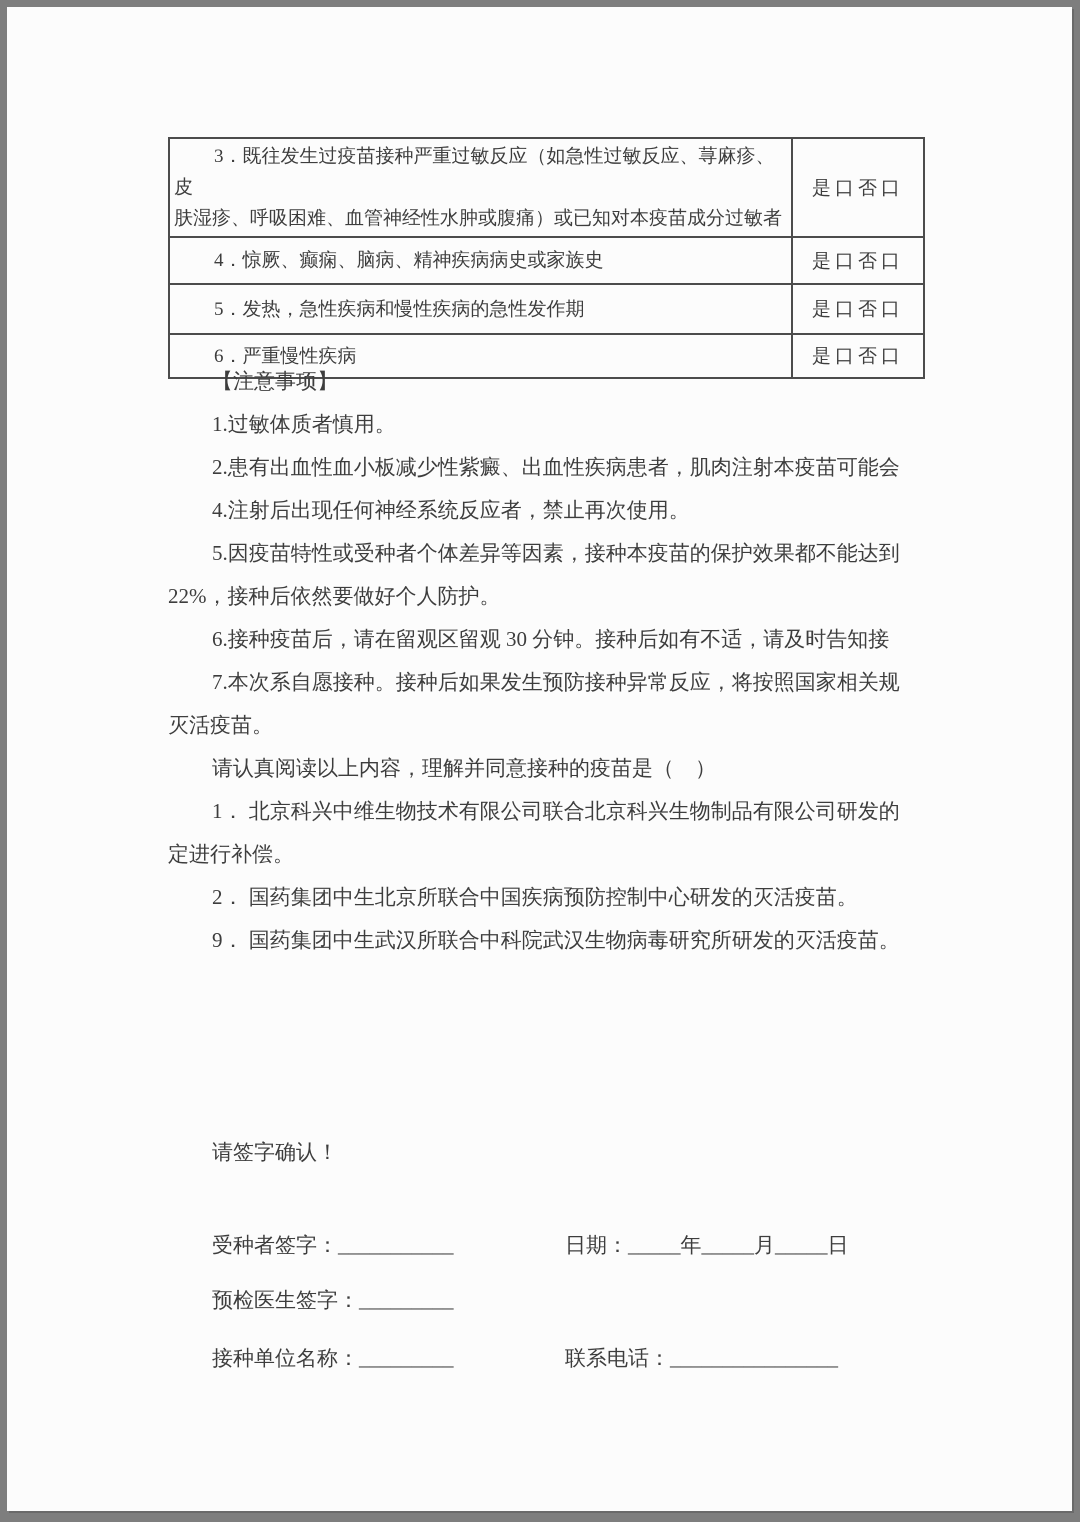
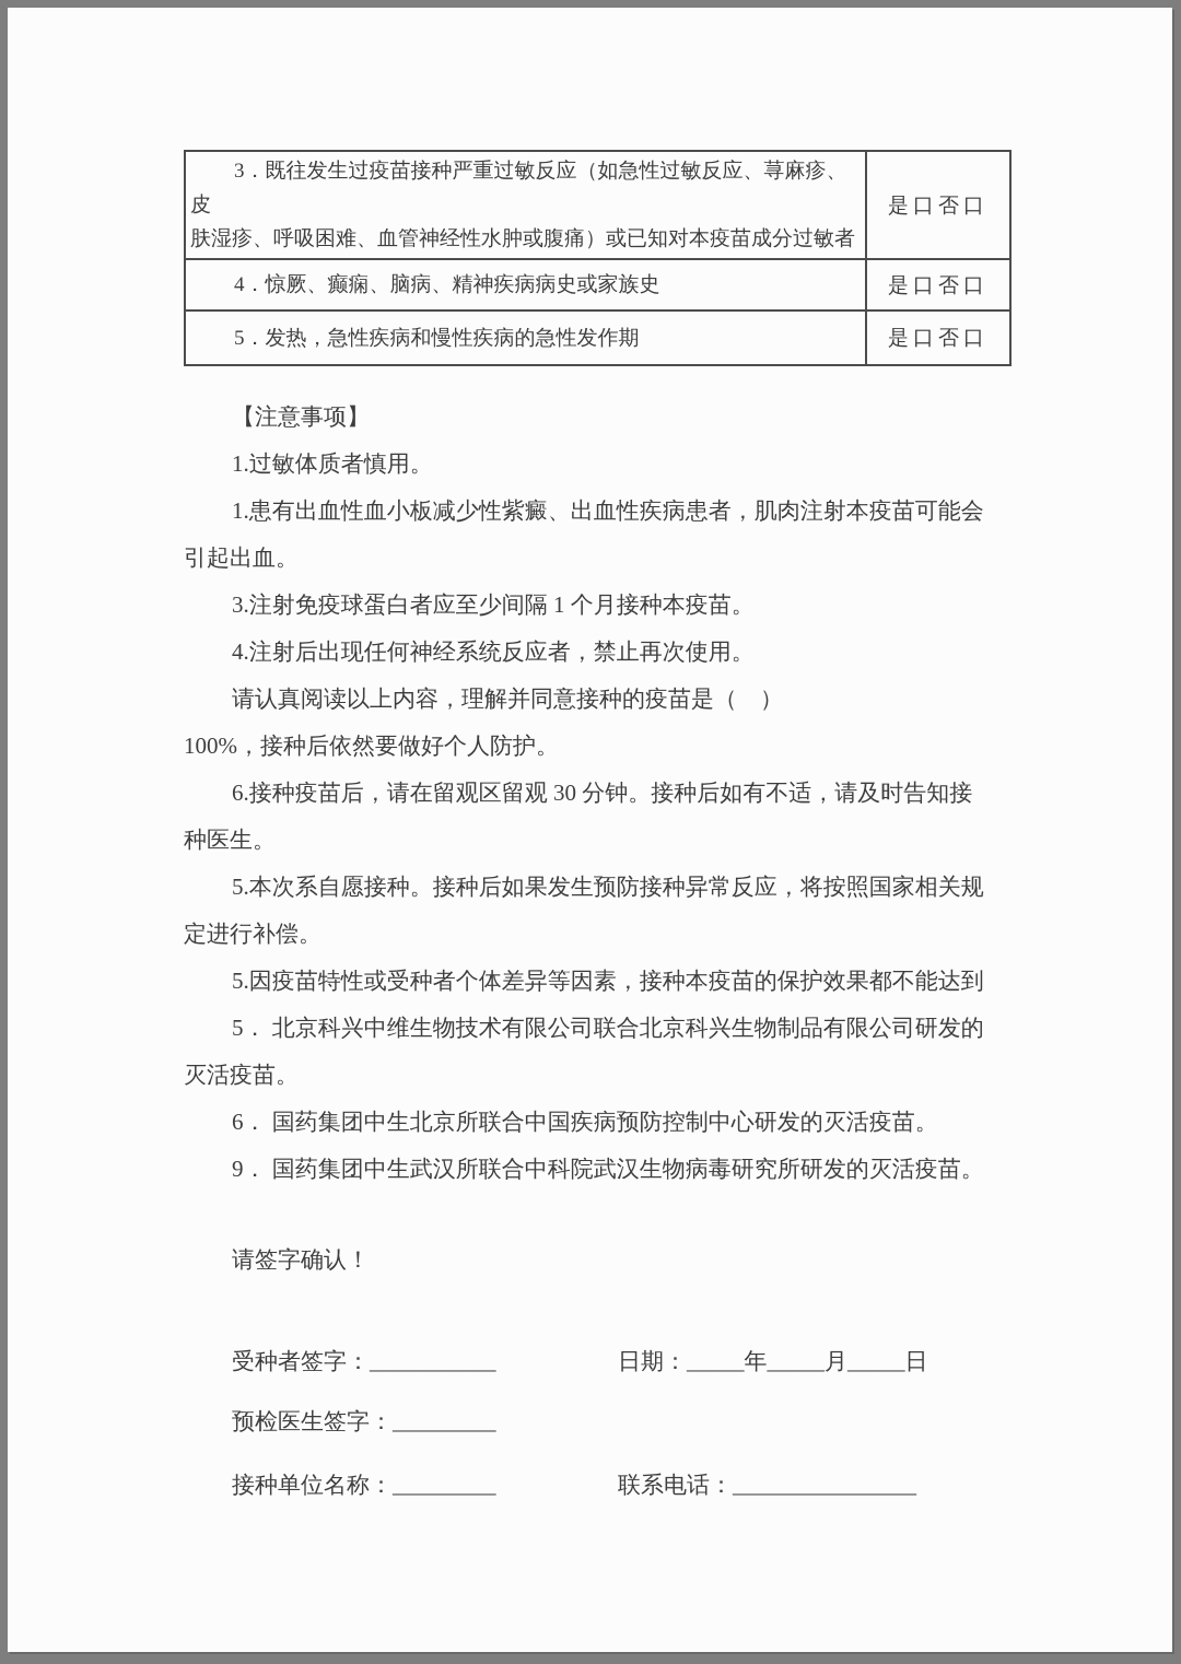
  3．既往发生过疫苗接种严重过敏反应（如急性过敏反应、荨麻疹、皮 肤湿疹、呼吸困难、血管神经性水肿或腹痛）或已知对本疫苗成分过敏者	是口否口
  4．惊厥、癫痫、脑病、精神疾病病史或家族史	是口否口
  5．发热，急性疾病和慢性疾病的急性发作期	是口否口
- 6．严重慢性疾病	是口否口
  【注意事项】
  1.过敏体质者慎用。
- 2.患有出血性血小板减少性紫癜、出血性疾病患者，肌肉注射本疫苗可能会
+ 1.患有出血性血小板减少性紫癜、出血性疾病患者，肌肉注射本疫苗可能会
+ 引起出血。
+ 3.注射免疫球蛋白者应至少间隔 1 个月接种本疫苗。
  4.注射后出现任何神经系统反应者，禁止再次使用。
- 5.因疫苗特性或受种者个体差异等因素，接种本疫苗的保护效果都不能达到
+ 请认真阅读以上内容，理解并同意接种的疫苗是（ ）
- 22%，接种后依然要做好个人防护。
+ 100%，接种后依然要做好个人防护。
  6.接种疫苗后，请在留观区留观 30 分钟。接种后如有不适，请及时告知接
+ 种医生。
- 7.本次系自愿接种。接种后如果发生预防接种异常反应，将按照国家相关规
+ 5.本次系自愿接种。接种后如果发生预防接种异常反应，将按照国家相关规
- 灭活疫苗。
+ 定进行补偿。
- 请认真阅读以上内容，理解并同意接种的疫苗是（ ）
+ 5.因疫苗特性或受种者个体差异等因素，接种本疫苗的保护效果都不能达到
- 1． 北京科兴中维生物技术有限公司联合北京科兴生物制品有限公司研发的
+ 5． 北京科兴中维生物技术有限公司联合北京科兴生物制品有限公司研发的
- 定进行补偿。
+ 灭活疫苗。
- 2． 国药集团中生北京所联合中国疾病预防控制中心研发的灭活疫苗。
+ 6． 国药集团中生北京所联合中国疾病预防控制中心研发的灭活疫苗。
  9． 国药集团中生武汉所联合中科院武汉生物病毒研究所研发的灭活疫苗。
  请签字确认！
  受种者签字：___________
  日期：_____年_____月_____日
  预检医生签字：_________
  接种单位名称：_________
  联系电话：________________
